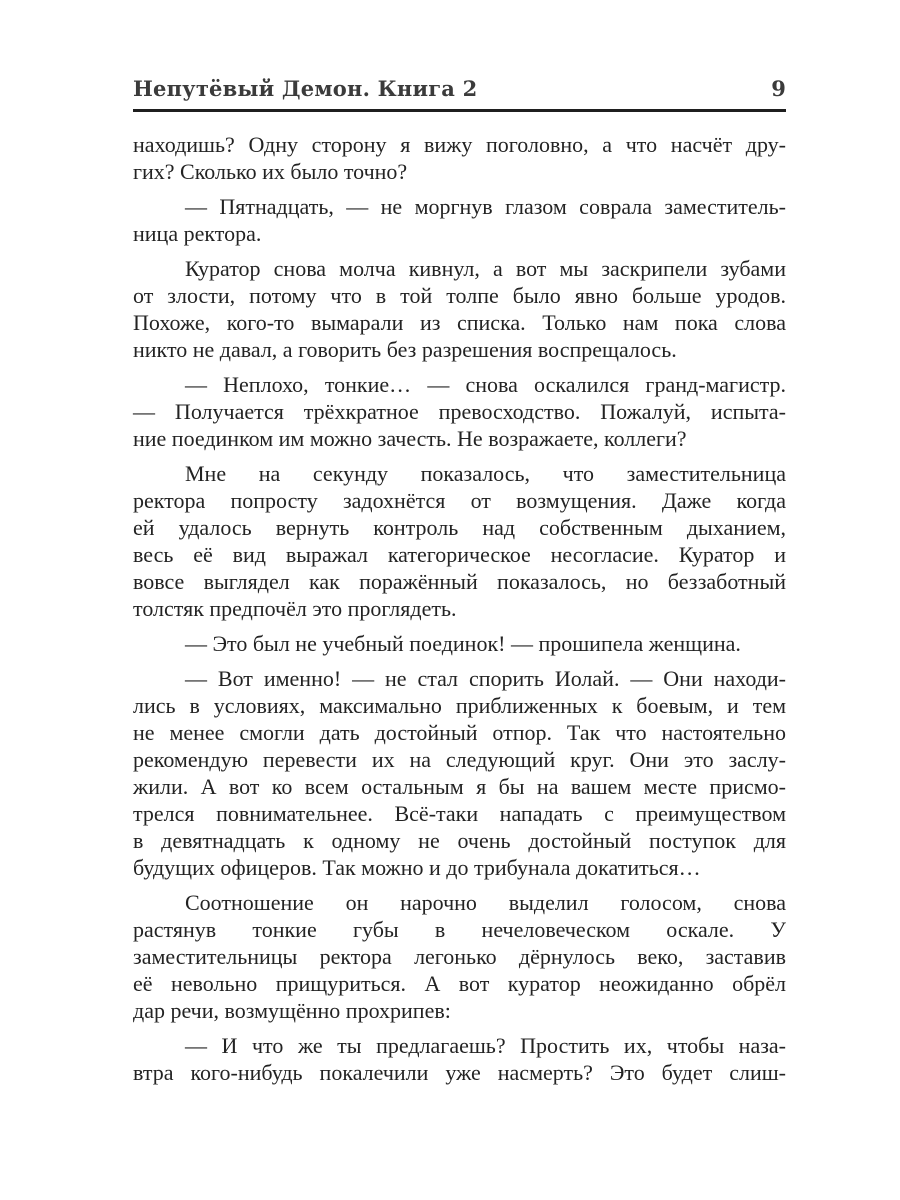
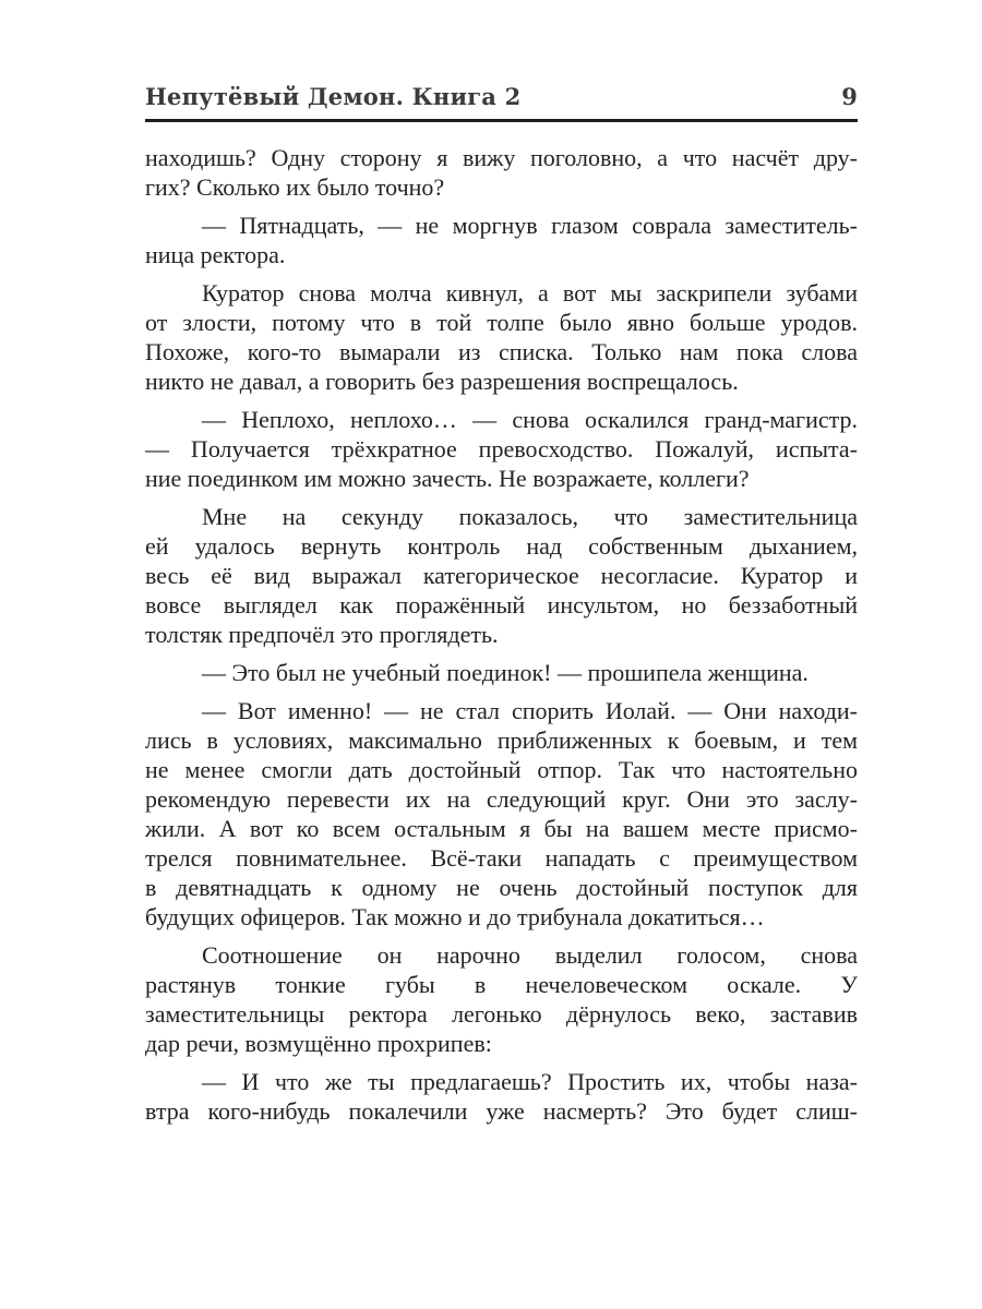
  Непутёвый Демон. Книга 2
  9
  находишь? Одну сторону я вижу поголовно, а что насчёт дру-
  гих? Сколько их было точно?
  — Пятнадцать, — не моргнув глазом соврала заместитель-
  ница ректора.
  Куратор снова молча кивнул, а вот мы заскрипели зубами
  от злости, потому что в той толпе было явно больше уродов.
  Похоже, кого-то вымарали из списка. Только нам пока слова
  никто не давал, а говорить без разрешения воспрещалось.
- — Неплохо, тонкие… — снова оскалился гранд-магистр.
+ — Неплохо, неплохо… — снова оскалился гранд-магистр.
  — Получается трёхкратное превосходство. Пожалуй, испыта-
  ние поединком им можно зачесть. Не возражаете, коллеги?
  Мне на секунду показалось, что заместительница
- ректора попросту задохнётся от возмущения. Даже когда
  ей удалось вернуть контроль над собственным дыханием,
  весь её вид выражал категорическое несогласие. Куратор и
- вовсе выглядел как поражённый показалось, но беззаботный
+ вовсе выглядел как поражённый инсультом, но беззаботный
  толстяк предпочёл это проглядеть.
  — Это был не учебный поединок! — прошипела женщина.
  — Вот именно! — не стал спорить Иолай. — Они находи-
  лись в условиях, максимально приближенных к боевым, и тем
  не менее смогли дать достойный отпор. Так что настоятельно
  рекомендую перевести их на следующий круг. Они это заслу-
  жили. А вот ко всем остальным я бы на вашем месте присмо-
  трелся повнимательнее. Всё-таки нападать с преимуществом
  в девятнадцать к одному не очень достойный поступок для
  будущих офицеров. Так можно и до трибунала докатиться…
  Соотношение он нарочно выделил голосом, снова
  растянув тонкие губы в нечеловеческом оскале. У
  заместительницы ректора легонько дёрнулось веко, заставив
- её невольно прищуриться. А вот куратор неожиданно обрёл
  дар речи, возмущённо прохрипев:
  — И что же ты предлагаешь? Простить их, чтобы наза-
  втра кого-нибудь покалечили уже насмерть? Это будет слиш-
